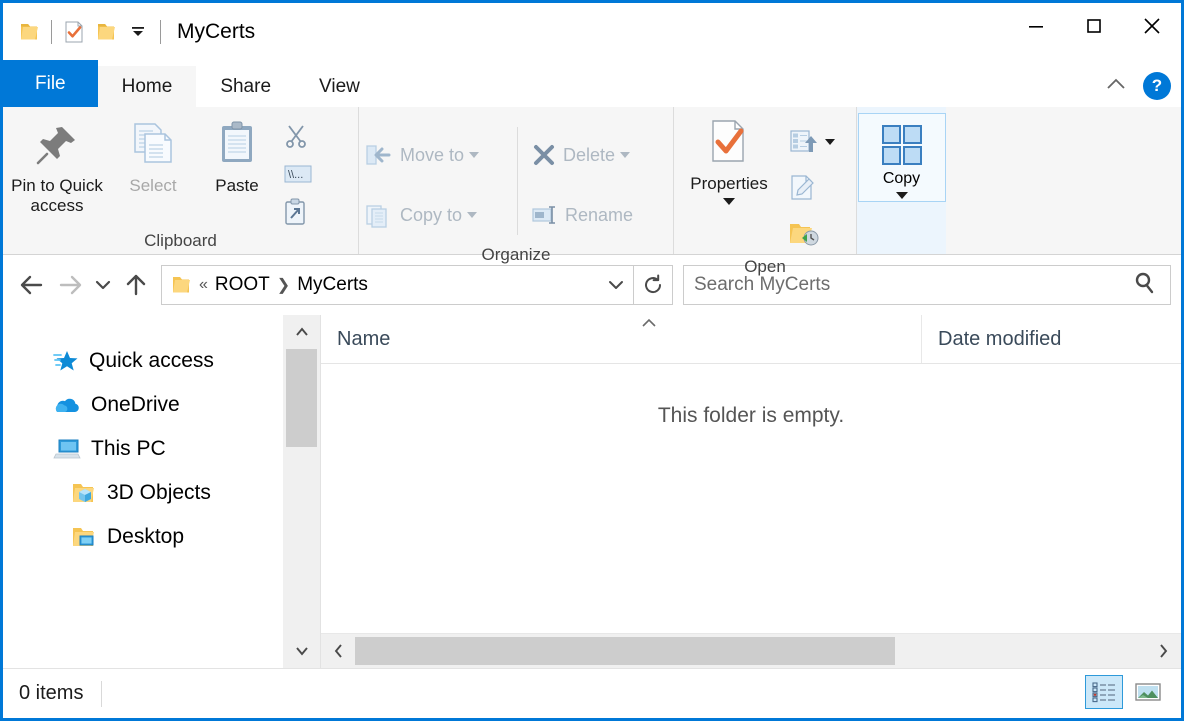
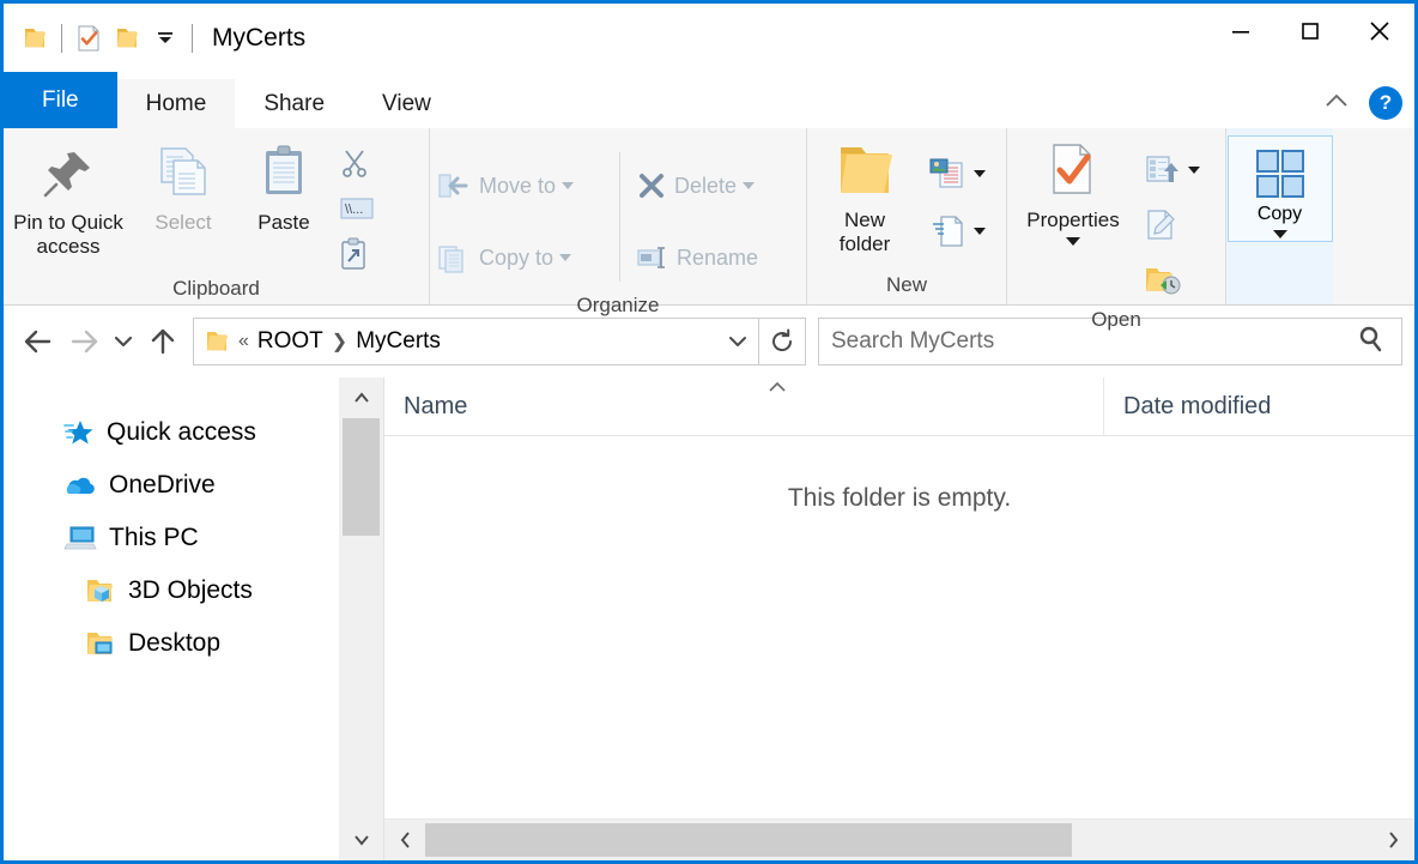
  MyCerts
  File
  Home
  Share
  View
  ?
  Pin to Quick access
  Select
  Paste
  \\...
  Clipboard
  Move to
  Copy to
  Delete
  Rename
  Organize
+ New folder
+ New
  Properties
  Open
  Copy
  «
  ROOT
  ❯
  MyCerts
  Search MyCerts
  Quick access
  OneDrive
  This PC
  3D Objects
  Desktop
  Name
  Date modified
  This folder is empty.
- 0 items
